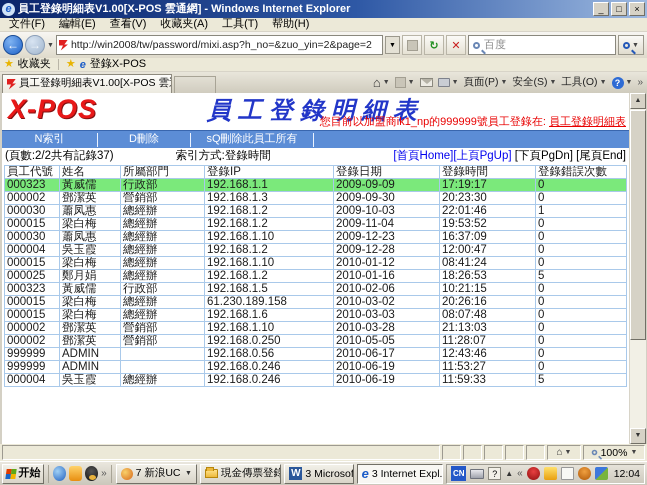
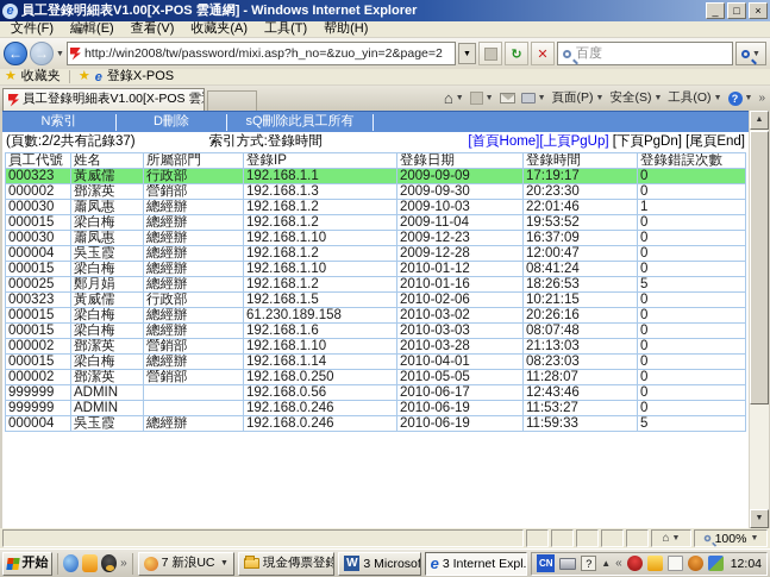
  e
  員工登錄明細表V1.00[X-POS 雲通網] - Windows Internet Explorer
  _
  □
  ×
  文件(F)
  編輯(E)
  查看(V)
  收藏夹(A)
  工具(T)
  帮助(H)
  ←
  →
  http://win2008/tw/password/mixi.asp?h_no=&zuo_yin=2&page=2
  ↻
  ✕
  百度
  ★
  收藏夹
  ★
  e
  登錄X-POS
  員工登錄明細表V1.00[X-POS 雲
  ⌂
  頁面(P)
  安全(S)
  工具(O)
  ?
  »
- X-POS
- 員工登錄明細表
- 您目前以加盟商ik1_np的999999號員工登錄在: 員工登錄明細表
  N索引
  D刪除
  sQ刪除此員工所有
  (頁數:2/2共有記錄37)
  索引方式:登錄時間
  [首頁Home][上頁PgUp] [下頁PgDn] [尾頁End]
  員工代號	姓名	所屬部門	登錄IP	登錄日期	登錄時間	登錄錯誤次數
  000323	黃威儒	行政部	192.168.1.1	2009-09-09	17:19:17	0
  000002	鄧潔英	營銷部	192.168.1.3	2009-09-30	20:23:30	0
  000030	蕭凤惠	總經辦	192.168.1.2	2009-10-03	22:01:46	1
  000015	梁白梅	總經辦	192.168.1.2	2009-11-04	19:53:52	0
  000030	蕭凤惠	總經辦	192.168.1.10	2009-12-23	16:37:09	0
  000004	吳玉霞	總經辦	192.168.1.2	2009-12-28	12:00:47	0
  000015	梁白梅	總經辦	192.168.1.10	2010-01-12	08:41:24	0
  000025	鄭月娟	總經辦	192.168.1.2	2010-01-16	18:26:53	5
  000323	黃威儒	行政部	192.168.1.5	2010-02-06	10:21:15	0
  000015	梁白梅	總經辦	61.230.189.158	2010-03-02	20:26:16	0
  000015	梁白梅	總經辦	192.168.1.6	2010-03-03	08:07:48	0
  000002	鄧潔英	營銷部	192.168.1.10	2010-03-28	21:13:03	0
+ 000015	梁白梅	總經辦	192.168.1.14	2010-04-01	08:23:03	0
  000002	鄧潔英	營銷部	192.168.0.250	2010-05-05	11:28:07	0
  999999	ADMIN		192.168.0.56	2010-06-17	12:43:46	0
  999999	ADMIN		192.168.0.246	2010-06-19	11:53:27	0
  000004	吳玉霞	總經辦	192.168.0.246	2010-06-19	11:59:33	5
  ⌂
  100%
  开始
  »
  7 新浪UC
  現金傳票登錄
  W
  e
  3 Internet Expl.
  CN
  ?
  ▲
  «
  12:04
